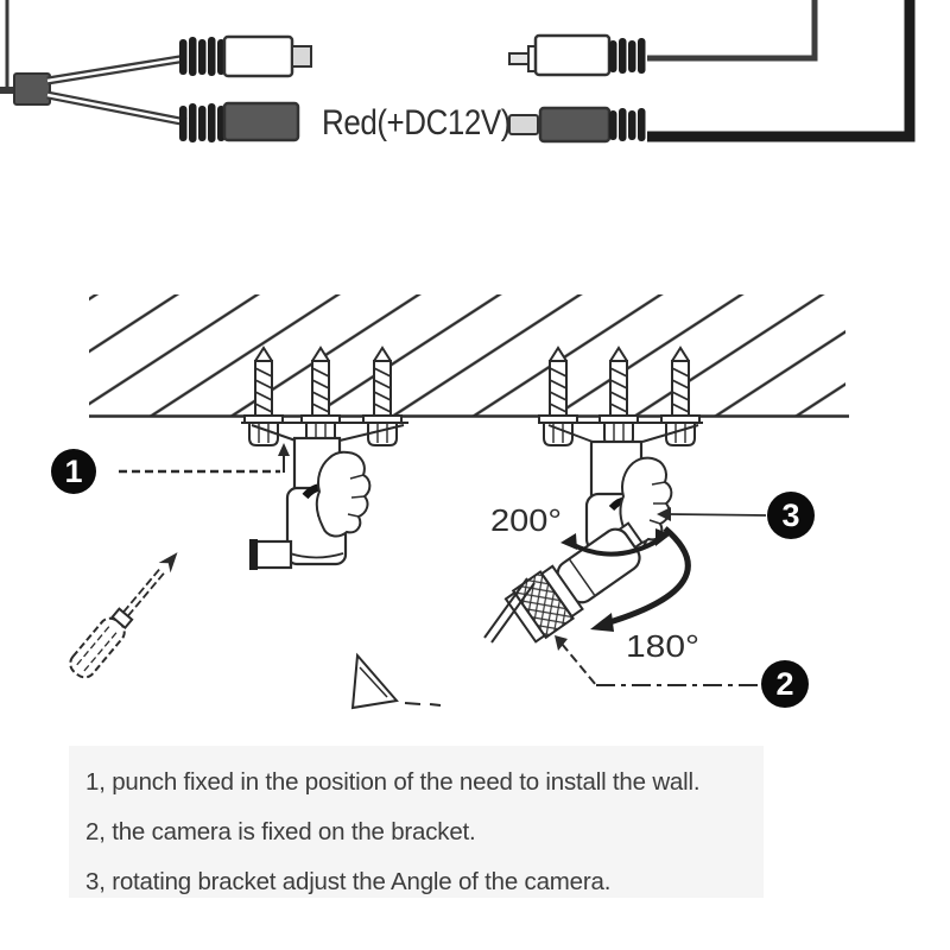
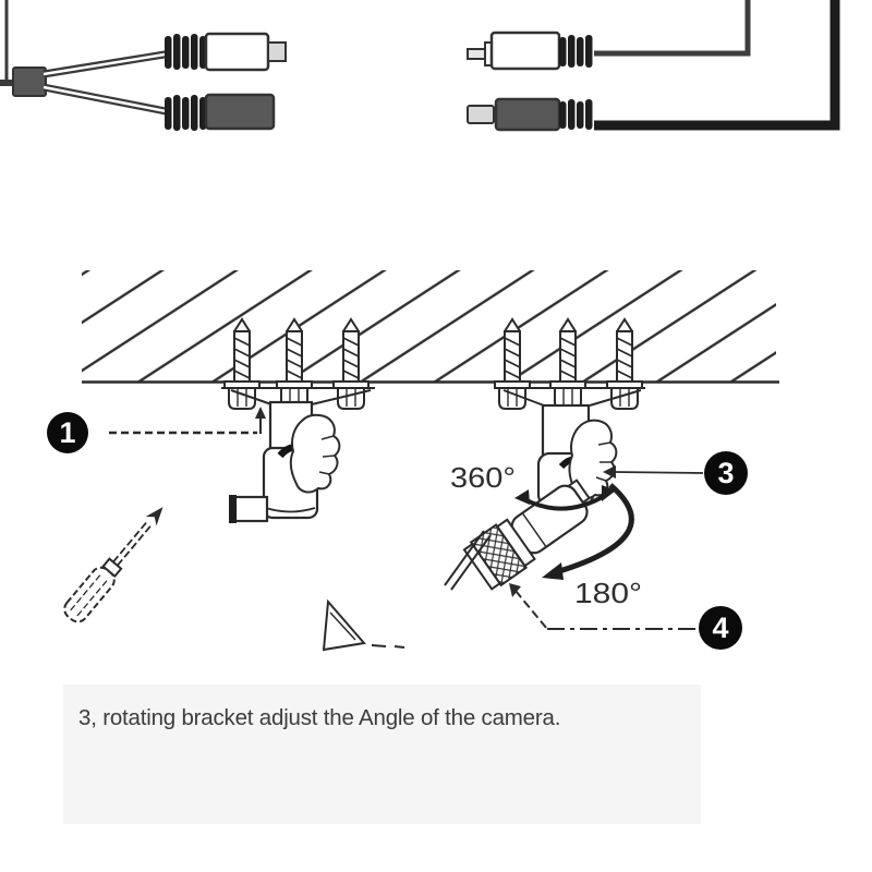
- Red(+DC12V)
  1
- 200°
+ 360°
  180°
  3
- 2
+ 4
- 1, punch fixed in the position of the need to install the wall.
- 2, the camera is fixed on the bracket.
  3, rotating bracket adjust the Angle of the camera.
